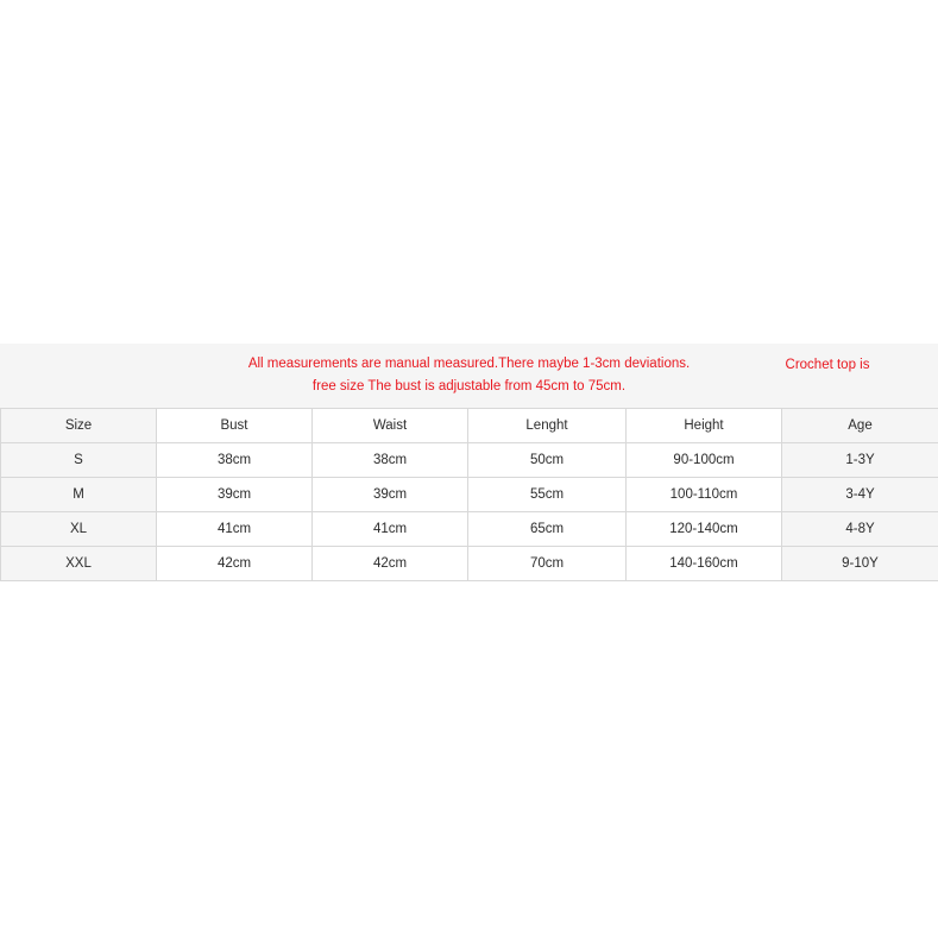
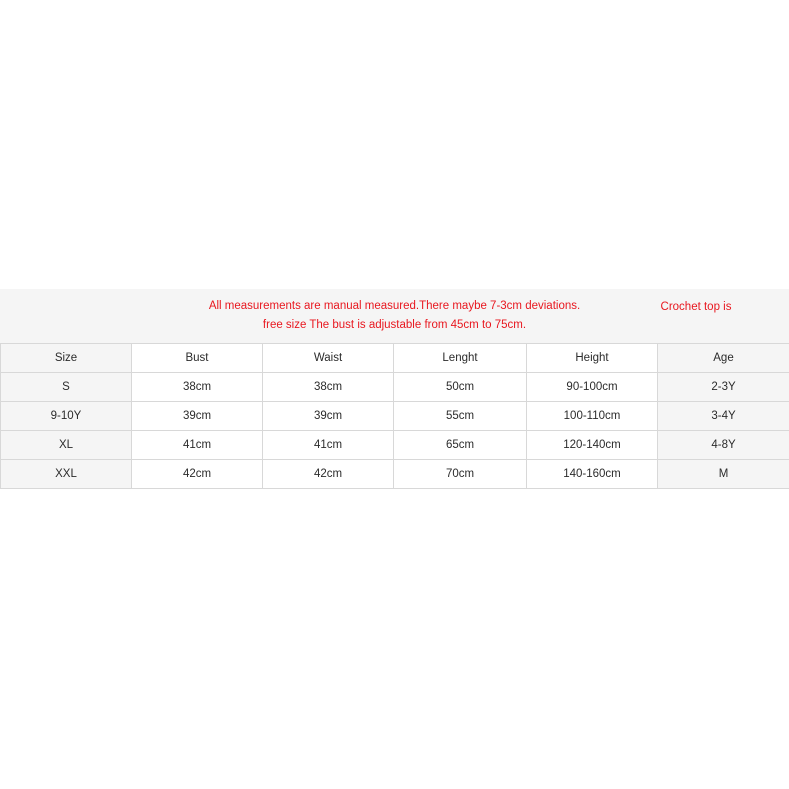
- All measurements are manual measured.There maybe 1-3cm deviations.
+ All measurements are manual measured.There maybe 7-3cm deviations.
  free size The bust is adjustable from 45cm to 75cm.
  Crochet top is
  Size	Bust	Waist	Lenght	Height	Age
- S	38cm	38cm	50cm	90-100cm	1-3Y
+ S	38cm	38cm	50cm	90-100cm	2-3Y
- M	39cm	39cm	55cm	100-110cm	3-4Y
+ 9-10Y	39cm	39cm	55cm	100-110cm	3-4Y
  XL	41cm	41cm	65cm	120-140cm	4-8Y
- XXL	42cm	42cm	70cm	140-160cm	9-10Y
+ XXL	42cm	42cm	70cm	140-160cm	M
